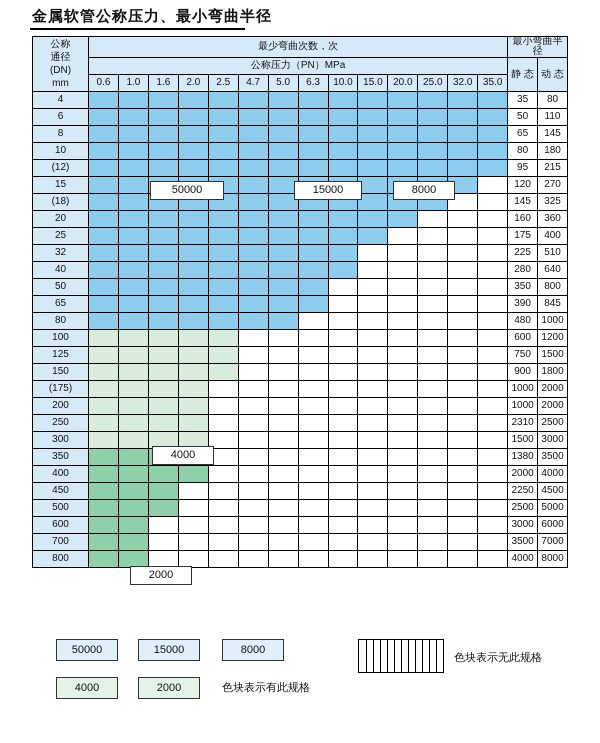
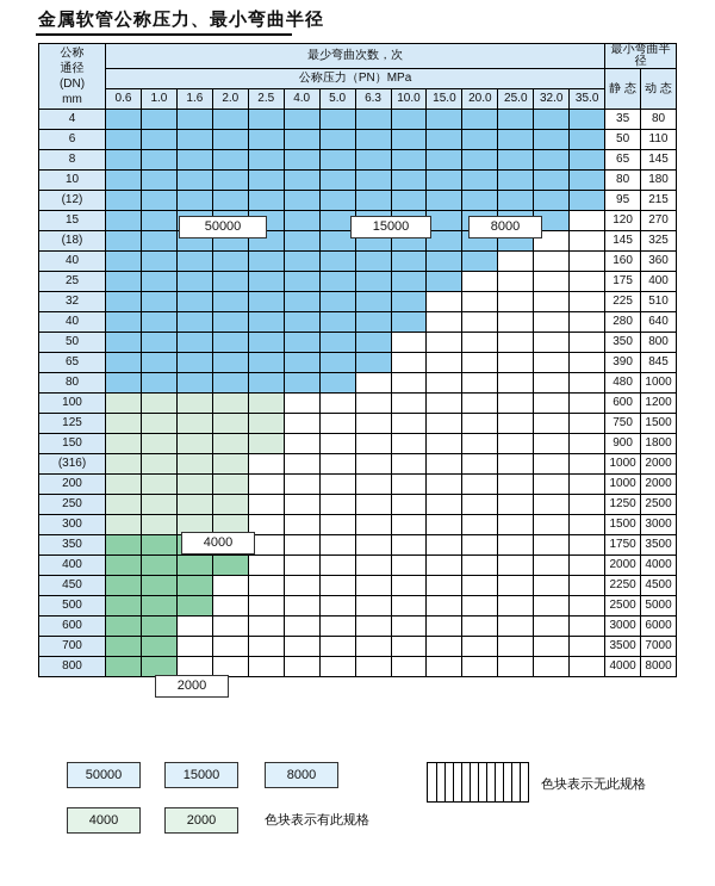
  金属软管公称压力、最小弯曲半径
  公称 通径 (DN) mm	最少弯曲次数，次	最小弯曲半径
  公称压力（PN）MPa	静 态	动 态
- 0.6	1.0	1.6	2.0	2.5	4.7	5.0	6.3	10.0	15.0	20.0	25.0	32.0	35.0
+ 0.6	1.0	1.6	2.0	2.5	4.0	5.0	6.3	10.0	15.0	20.0	25.0	32.0	35.0
  4															35	80
  6															50	110
  8															65	145
  10															80	180
  (12)															95	215
  15															120	270
  (18)															145	325
- 20															160	360
+ 40															160	360
  25															175	400
  32															225	510
  40															280	640
  50															350	800
  65															390	845
  80															480	1000
  100															600	1200
  125															750	1500
  150															900	1800
- (175)															1000	2000
+ (316)															1000	2000
  200															1000	2000
- 250															2310	2500
+ 250															1250	2500
  300															1500	3000
- 350															1380	3500
+ 350															1750	3500
  400															2000	4000
  450															2250	4500
  500															2500	5000
  600															3000	6000
  700															3500	7000
  800															4000	8000
  50000
  15000
  8000
  4000
  2000
  50000
  15000
  8000
  4000
  2000
  色块表示有此规格
  色块表示无此规格
